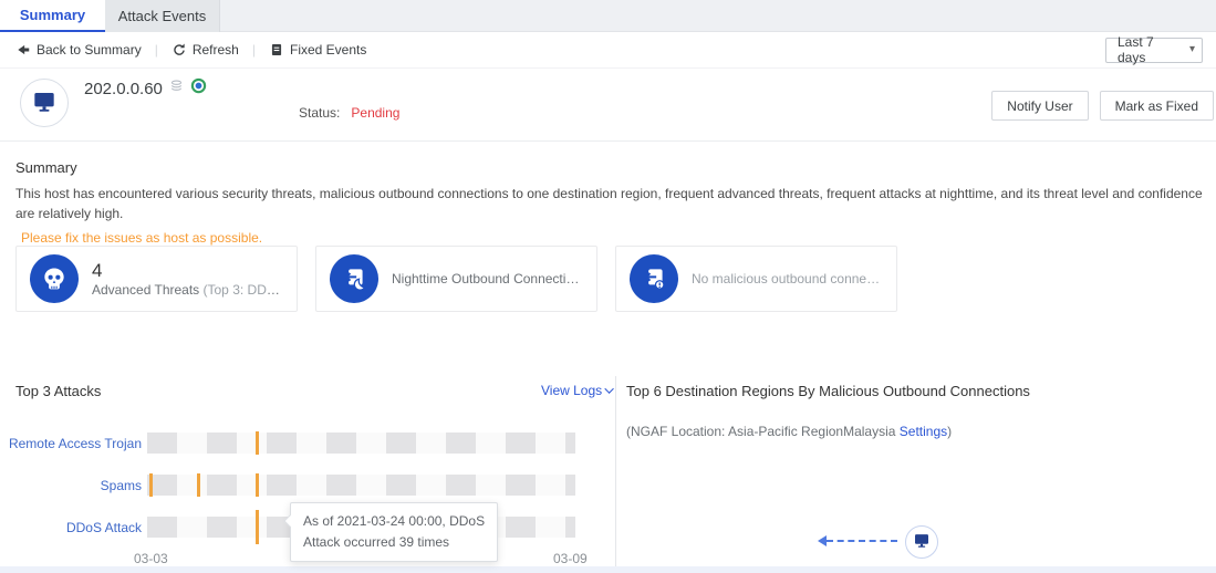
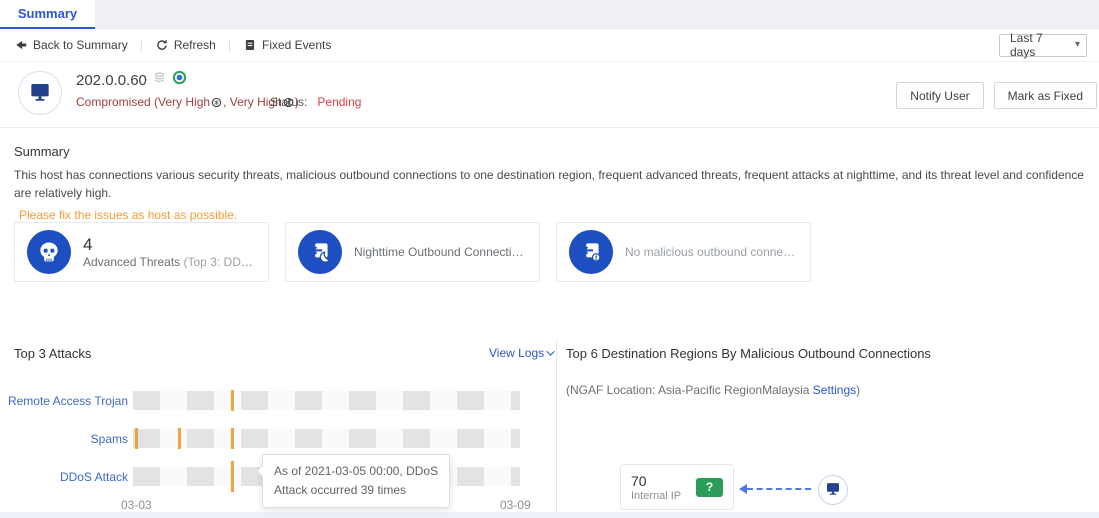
  Summary
- Attack Events
  Back to Summary
  |
  Refresh
  |
  Fixed Events
  Last 7 days
  ▾
  202.0.0.60
+ Compromised
+ (Very High
+ , Very High
+ )
  Status: Pending
  Notify User
  Mark as Fixed
  Summary
- This host has encountered various security threats, malicious outbound connections to one destination region, frequent advanced threats, frequent attacks at nighttime, and its threat level and confidence are relatively high.
+ This host has connections various security threats, malicious outbound connections to one destination region, frequent advanced threats, frequent attacks at nighttime, and its threat level and confidence are relatively high.
  Please fix the issues as host as possible.
  4
  Advanced Threats (Top 3: DDoS
  Nighttime Outbound Connection
  No malicious outbound connecti
  Top 3 Attacks
  View Logs
  Remote Access Trojan
  Spams
  DDoS Attack
  03-03
  03-09
- As of 2021-03-24 00:00, DDoS
+ As of 2021-03-05 00:00, DDoS
  Attack occurred 39 times
  Top 6 Destination Regions By Malicious Outbound Connections
  (NGAF Location: Asia-Pacific RegionMalaysia Settings)
+ 70
+ Internal IP
+ ?
